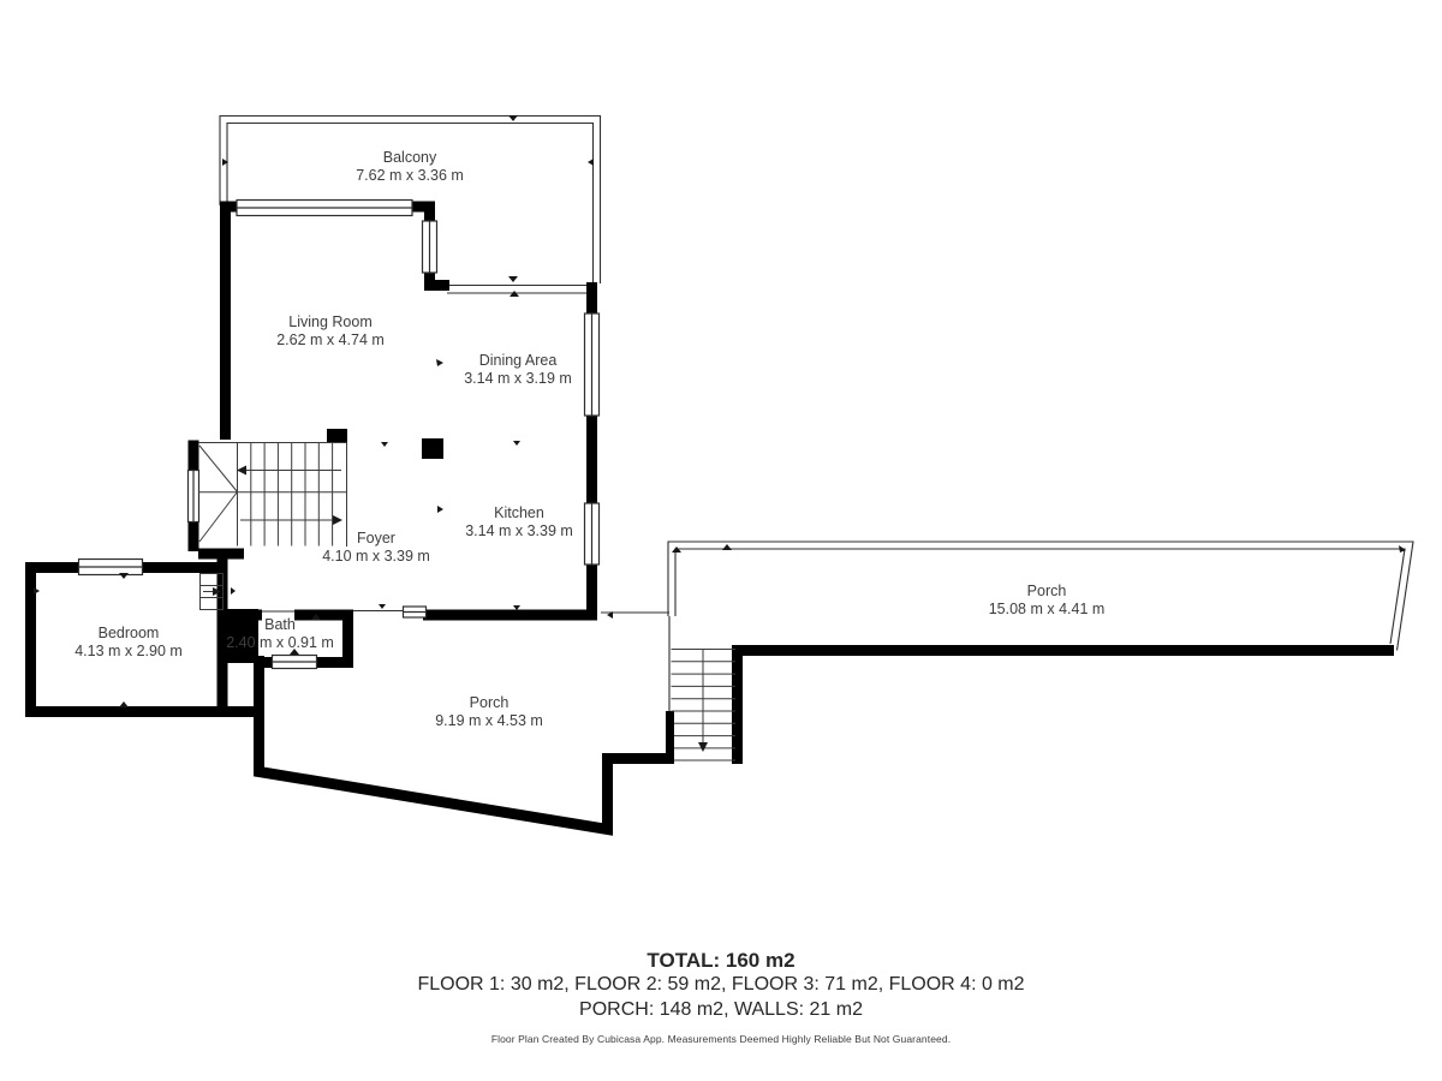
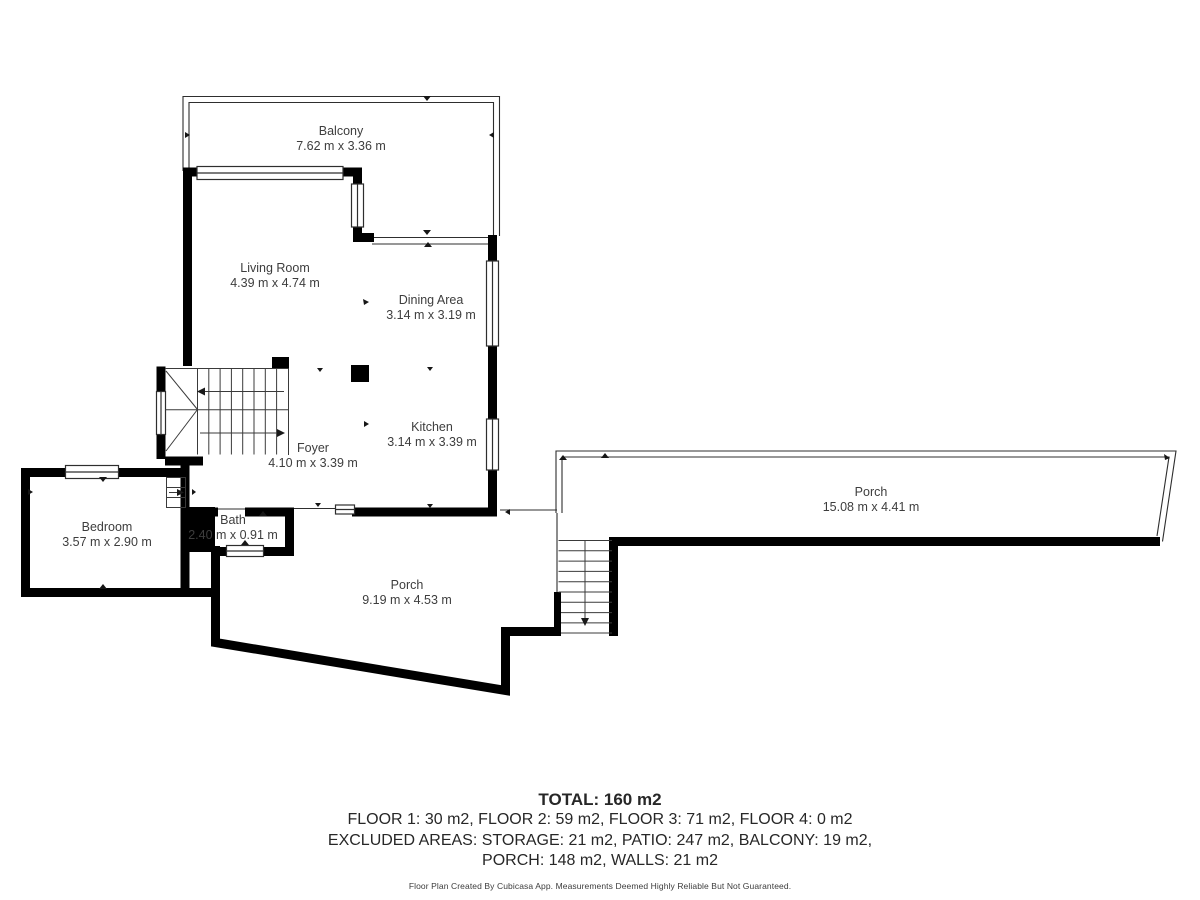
  Balcony
  7.62 m x 3.36 m
  Living Room
- 2.62 m x 4.74 m
+ 4.39 m x 4.74 m
  Dining Area
  3.14 m x 3.19 m
  Kitchen
  3.14 m x 3.39 m
  Foyer
  4.10 m x 3.39 m
  Bath
  2.40 m x 0.91 m
  Bedroom
- 4.13 m x 2.90 m
+ 3.57 m x 2.90 m
  Porch
  9.19 m x 4.53 m
  Porch
  15.08 m x 4.41 m
  TOTAL: 160 m2
  FLOOR 1: 30 m2, FLOOR 2: 59 m2, FLOOR 3: 71 m2, FLOOR 4: 0 m2
+ EXCLUDED AREAS: STORAGE: 21 m2, PATIO: 247 m2, BALCONY: 19 m2,
  PORCH: 148 m2, WALLS: 21 m2
  Floor Plan Created By Cubicasa App. Measurements Deemed Highly Reliable But Not Guaranteed.
